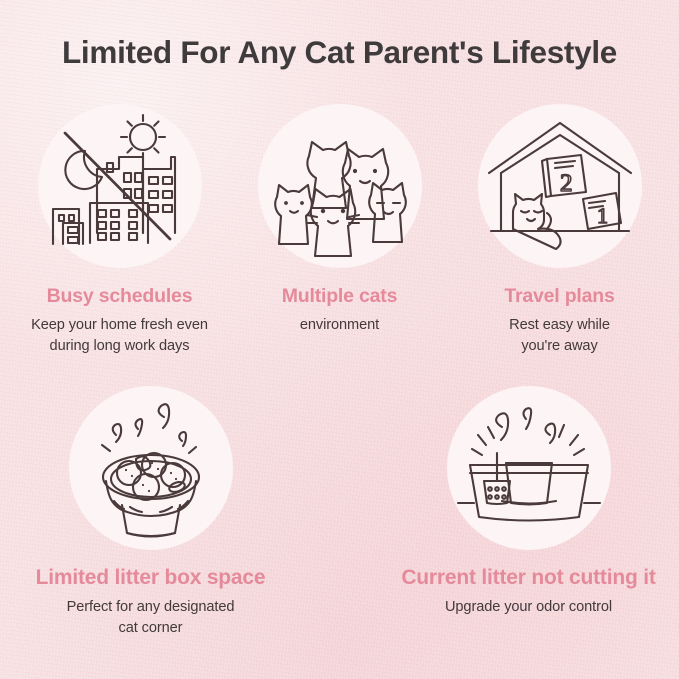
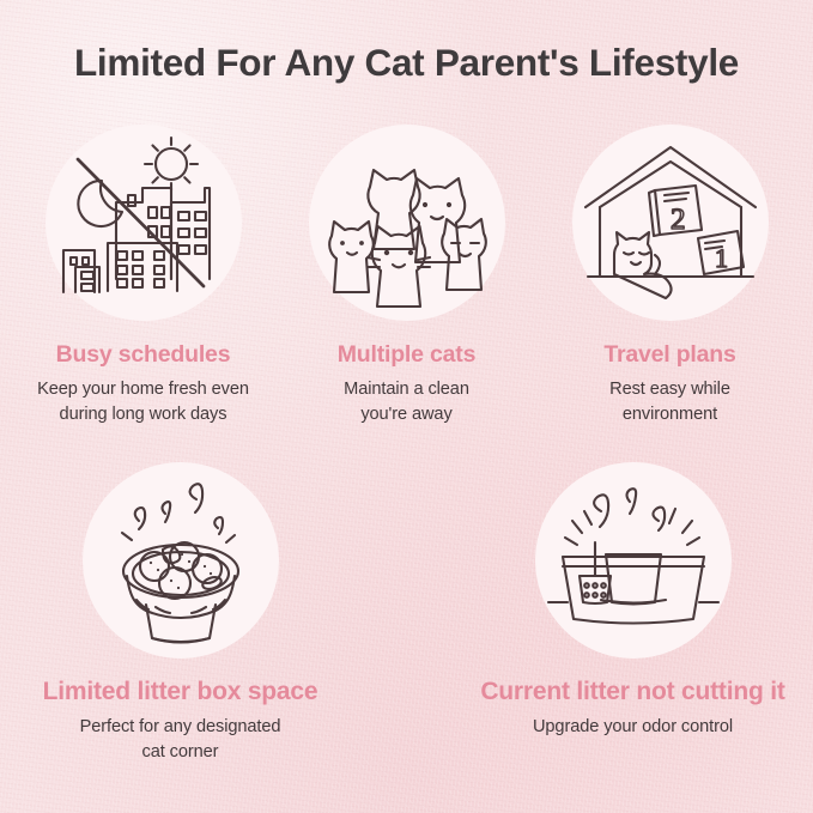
  Limited For Any Cat Parent's Lifestyle
  Busy schedules
  Keep your home fresh even
  during long work days
  Multiple cats
+ Maintain a clean
- environment
+ you're away
  2
  1
  Travel plans
  Rest easy while
- you're away
+ environment
  Limited litter box space
  Perfect for any designated
  cat corner
  Current litter not cutting it
  Upgrade your odor control
